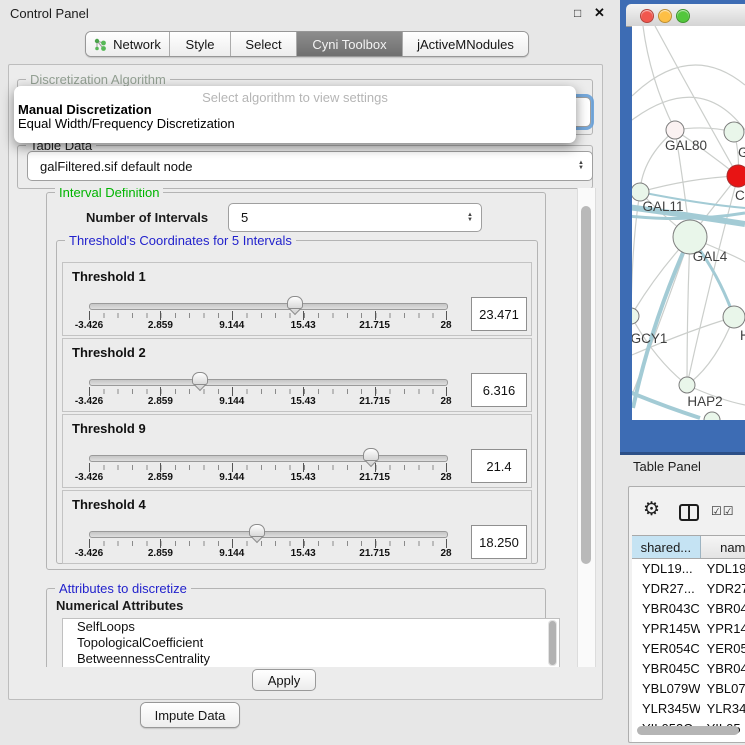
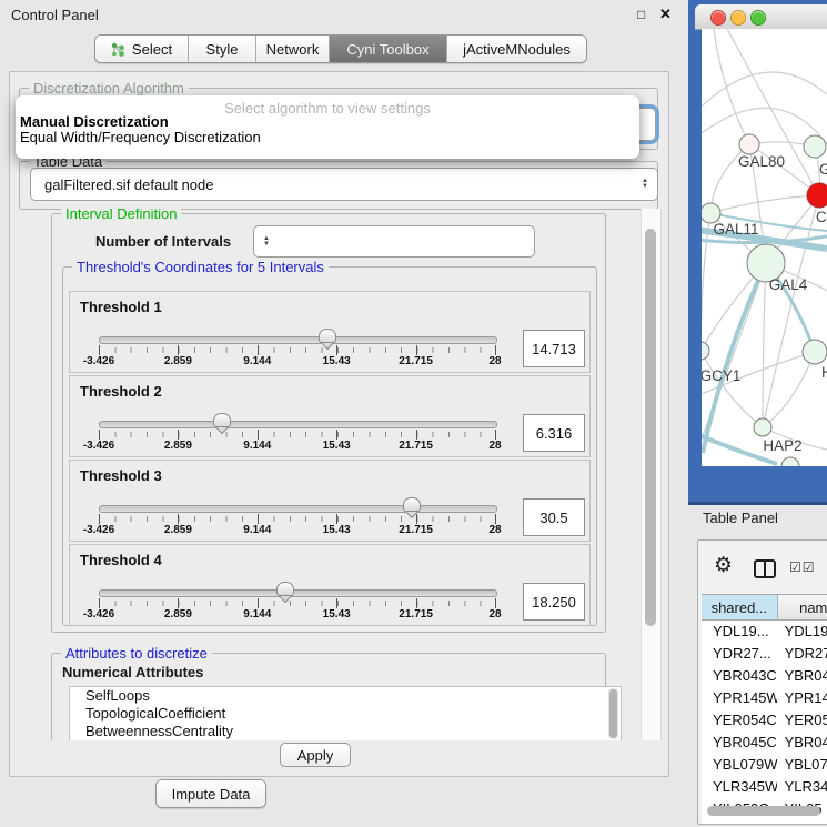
  Control Panel
  □
  ✕
- Network
+ Select
  Style
- Select
+ Network
  Cyni Toolbox
  jActiveMNodules
  Discretization Algorithm
  Table Data
  galFiltered.sif default node
  Interval Definition
  Number of Intervals
- 5
  Threshold's Coordinates for 5 Intervals
  Threshold 1
- 23.471
+ 14.713
  -3.426
  2.859
  9.144
  15.43
  21.715
  28
  Threshold 2
  6.316
  -3.426
  2.859
  9.144
  15.43
  21.715
  28
- Threshold 9
+ Threshold 3
- 21.4
+ 30.5
  -3.426
  2.859
  9.144
  15.43
  21.715
  28
  Threshold 4
  18.250
  -3.426
  2.859
  9.144
  15.43
  21.715
  28
  Attributes to discretize
  Numerical Attributes
  SelfLoops
  TopologicalCoefficient
  BetweennessCentrality
  Apply
  Impute Data
  Select algorithm to view settings
  Manual Discretization
  Equal Width/Frequency Discretization
  GAL80
  C
  GAL11
  GAL4
  GCY1
  HAP2
  Table Panel
  ⚙
  ☑☑
  shared...
  nam
  YDL19...
  YDL19
  YDR27...
  YDR2
  YBR043C
  YBR04
  YPR145W
  YPR14
  YER054C
  YER05
  YBR045C
  YBR04
  YBL079W
  YBL07
  YLR345W
  YLR34
